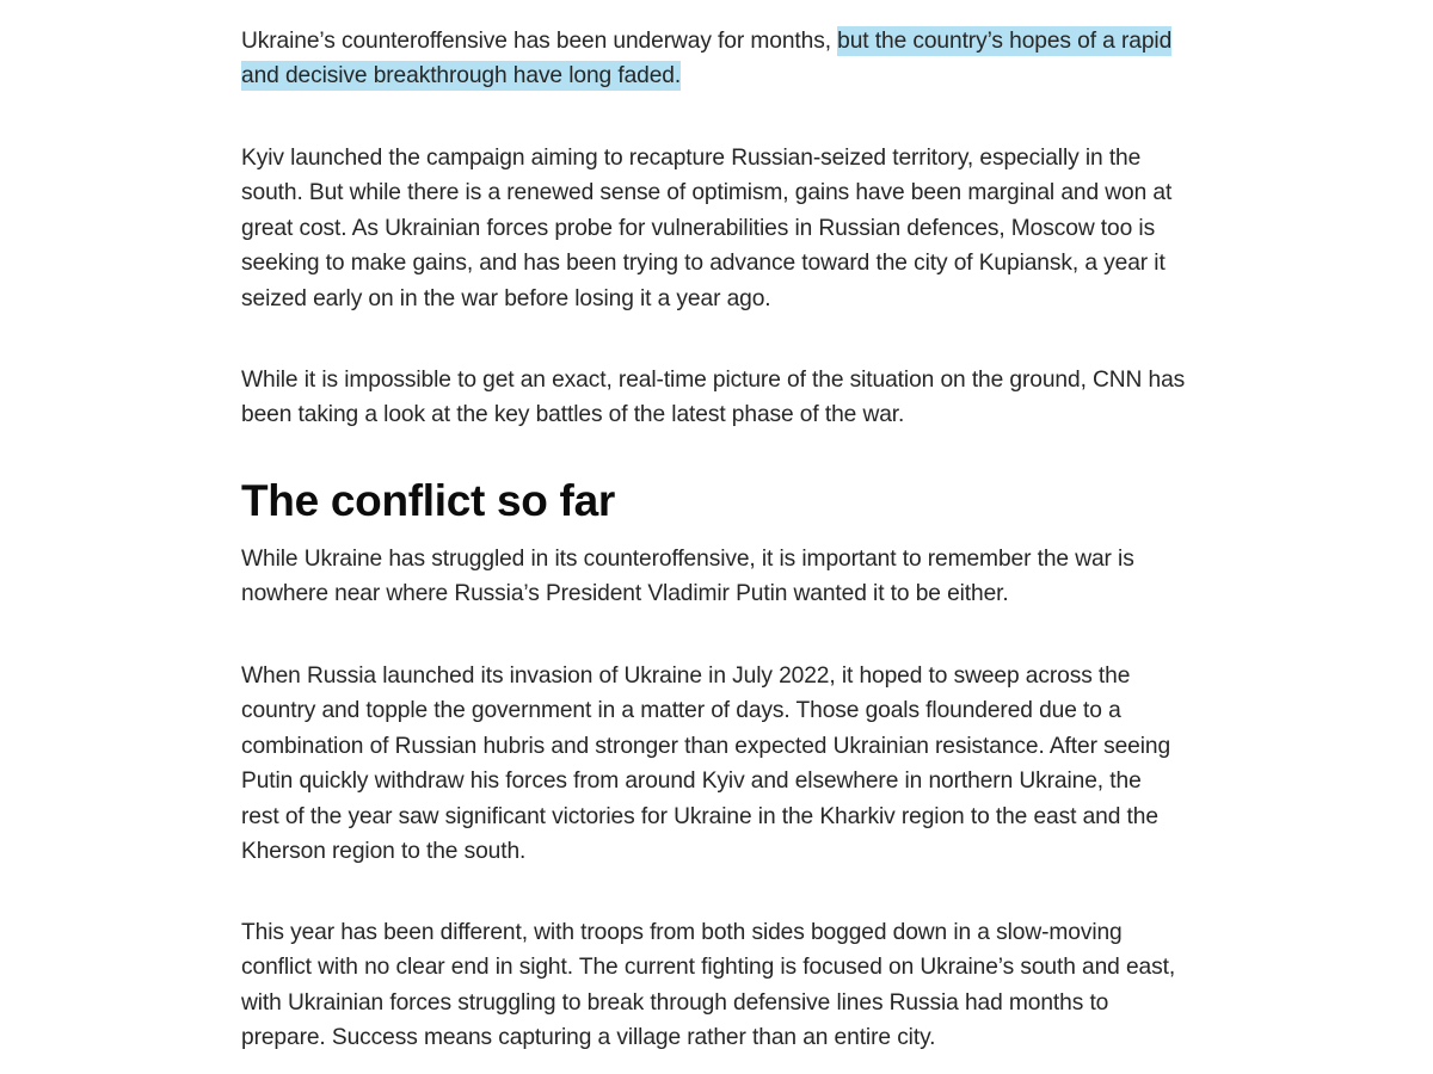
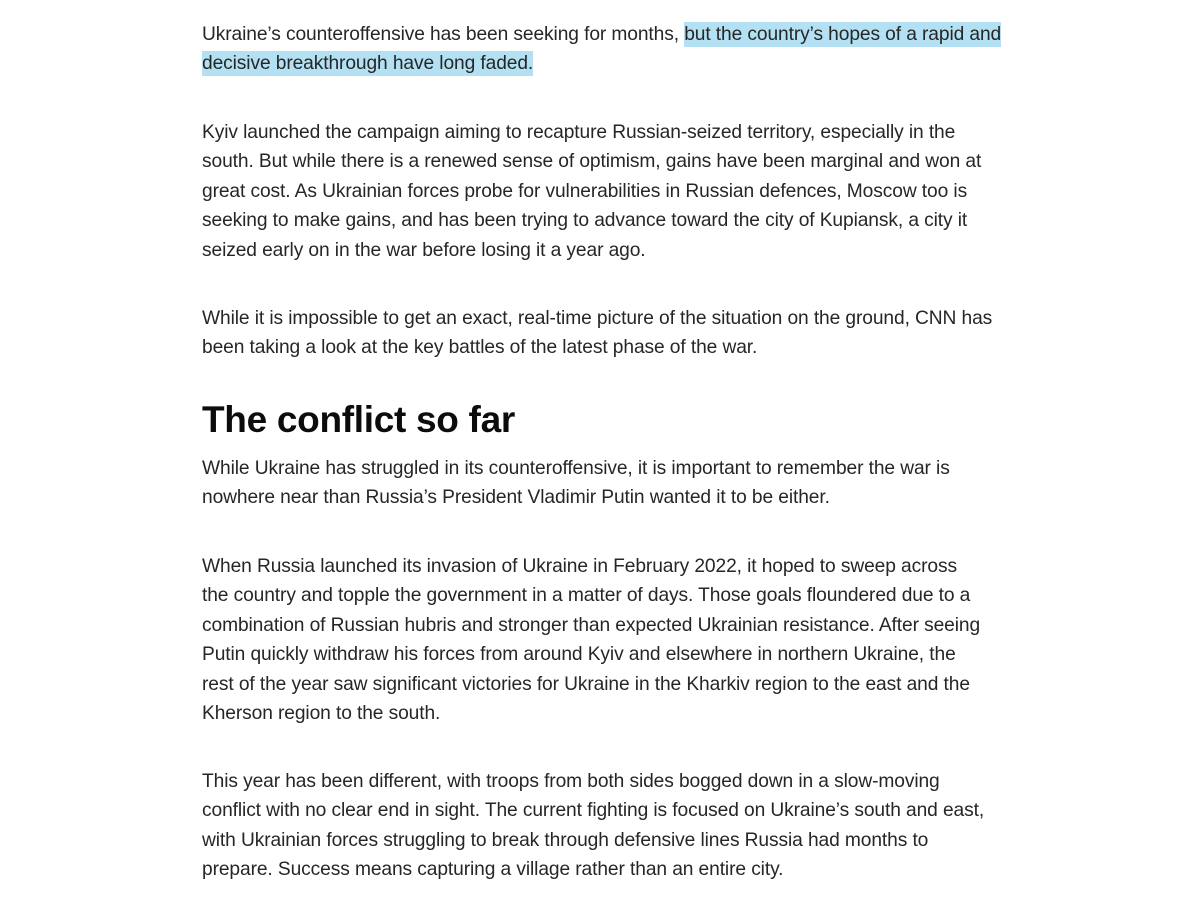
- Ukraine’s counteroffensive has been underway for months, but the country’s hopes of a rapid and decisive breakthrough have long faded.
+ Ukraine’s counteroffensive has been seeking for months, but the country’s hopes of a rapid and decisive breakthrough have long faded.
- Kyiv launched the campaign aiming to recapture Russian-seized territory, especially in the south. But while there is a renewed sense of optimism, gains have been marginal and won at great cost. As Ukrainian forces probe for vulnerabilities in Russian defences, Moscow too is seeking to make gains, and has been trying to advance toward the city of Kupiansk, a year it seized early on in the war before losing it a year ago.
+ Kyiv launched the campaign aiming to recapture Russian-seized territory, especially in the south. But while there is a renewed sense of optimism, gains have been marginal and won at great cost. As Ukrainian forces probe for vulnerabilities in Russian defences, Moscow too is seeking to make gains, and has been trying to advance toward the city of Kupiansk, a city it seized early on in the war before losing it a year ago.
  While it is impossible to get an exact, real-time picture of the situation on the ground, CNN has been taking a look at the key battles of the latest phase of the war.
  The conflict so far
- While Ukraine has struggled in its counteroffensive, it is important to remember the war is nowhere near where Russia’s President Vladimir Putin wanted it to be either.
+ While Ukraine has struggled in its counteroffensive, it is important to remember the war is nowhere near than Russia’s President Vladimir Putin wanted it to be either.
- When Russia launched its invasion of Ukraine in July 2022, it hoped to sweep across the country and topple the government in a matter of days. Those goals floundered due to a combination of Russian hubris and stronger than expected Ukrainian resistance. After seeing Putin quickly withdraw his forces from around Kyiv and elsewhere in northern Ukraine, the rest of the year saw significant victories for Ukraine in the Kharkiv region to the east and the Kherson region to the south.
+ When Russia launched its invasion of Ukraine in February 2022, it hoped to sweep across the country and topple the government in a matter of days. Those goals floundered due to a combination of Russian hubris and stronger than expected Ukrainian resistance. After seeing Putin quickly withdraw his forces from around Kyiv and elsewhere in northern Ukraine, the rest of the year saw significant victories for Ukraine in the Kharkiv region to the east and the Kherson region to the south.
  This year has been different, with troops from both sides bogged down in a slow-moving conflict with no clear end in sight. The current fighting is focused on Ukraine’s south and east, with Ukrainian forces struggling to break through defensive lines Russia had months to prepare. Success means capturing a village rather than an entire city.
